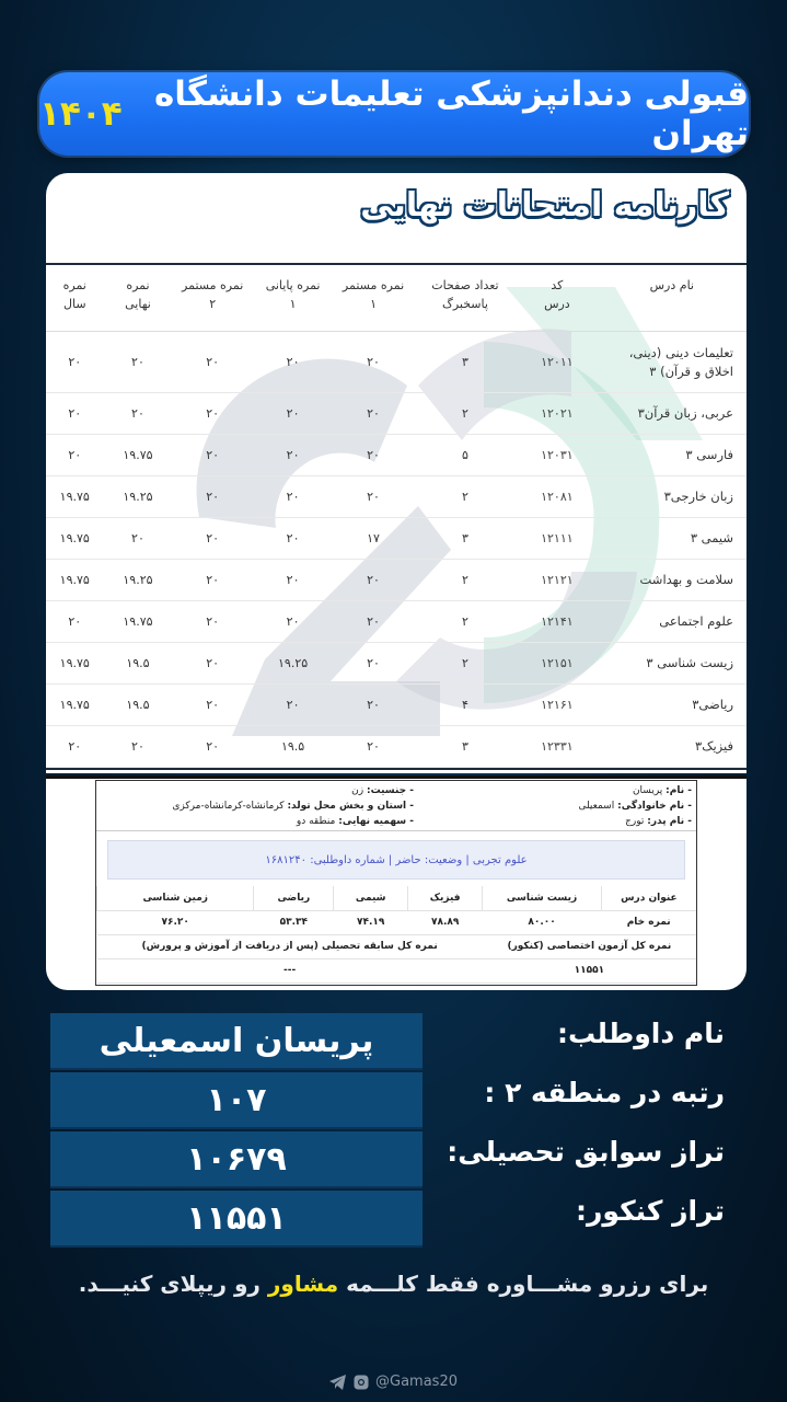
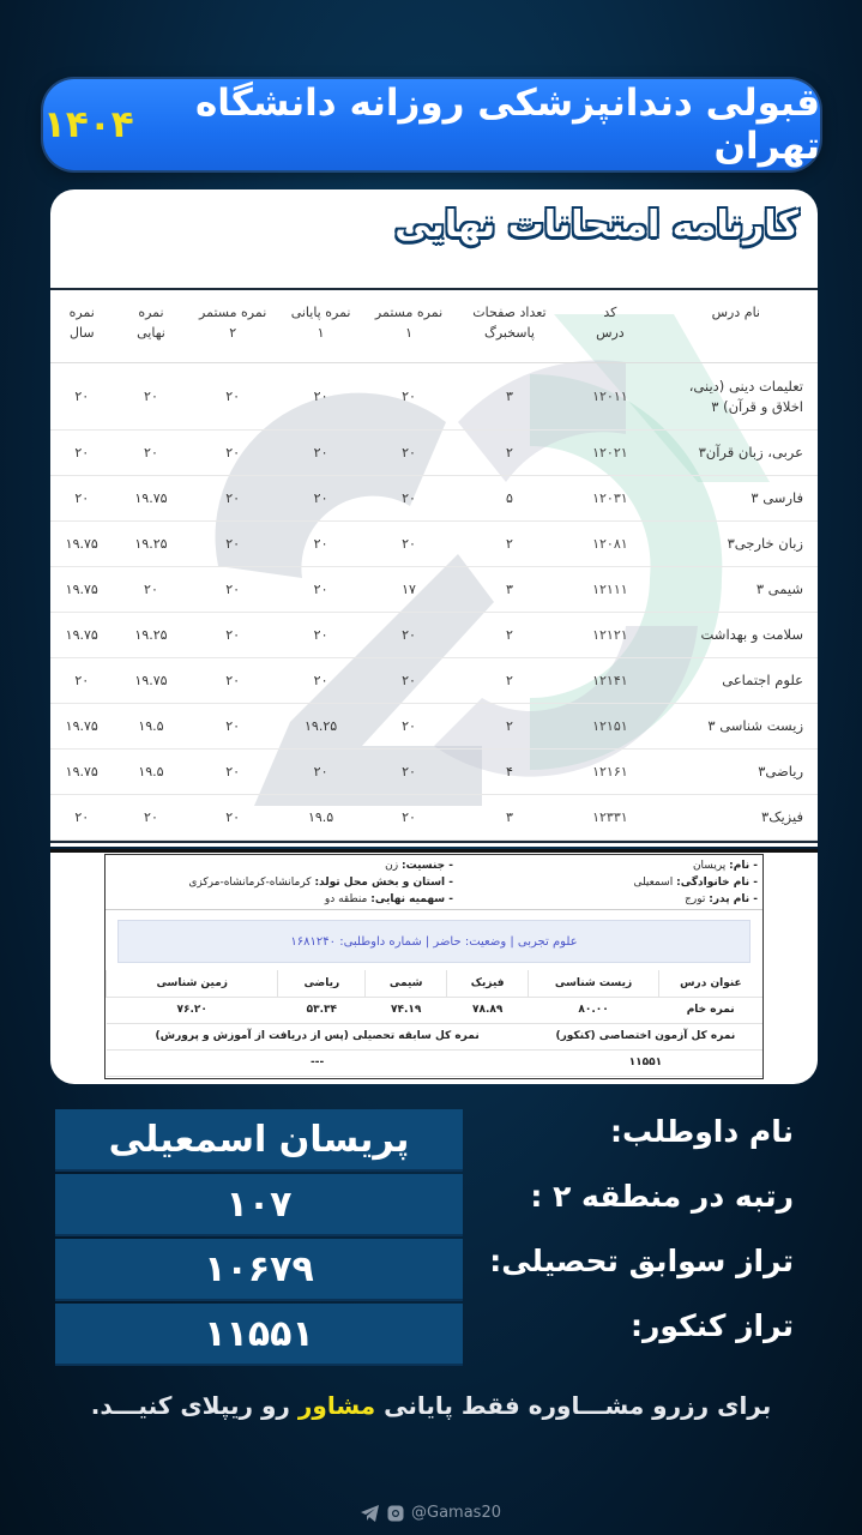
- قبولی دندانپزشکی تعلیمات دانشگاه تهران
+ قبولی دندانپزشکی روزانه دانشگاه تهران
  ۱۴۰۴
  کارنامه امتحانات نهایی
  نام درس	کددرس	تعداد صفحاتپاسخبرگ	نمره مستمر۱	نمره پایانی۱	نمره مستمر۲	نمرهنهایی	نمرهسال
  تعلیمات دینی (دینی، اخلاق و قرآن) ۳	۱۲۰۱۱	۳	۲۰	۲۰	۲۰	۲۰	۲۰
  عربی، زبان قرآن۳	۱۲۰۲۱	۲	۲۰	۲۰	۲۰	۲۰	۲۰
  فارسی ۳	۱۲۰۳۱	۵	۲۰	۲۰	۲۰	۱۹.۷۵	۲۰
  زبان خارجی۳	۱۲۰۸۱	۲	۲۰	۲۰	۲۰	۱۹.۲۵	۱۹.۷۵
  شیمی ۳	۱۲۱۱۱	۳	۱۷	۲۰	۲۰	۲۰	۱۹.۷۵
  سلامت و بهداشت	۱۲۱۲۱	۲	۲۰	۲۰	۲۰	۱۹.۲۵	۱۹.۷۵
  علوم اجتماعی	۱۲۱۴۱	۲	۲۰	۲۰	۲۰	۱۹.۷۵	۲۰
  زیست شناسی ۳	۱۲۱۵۱	۲	۲۰	۱۹.۲۵	۲۰	۱۹.۵	۱۹.۷۵
  ریاضی۳	۱۲۱۶۱	۴	۲۰	۲۰	۲۰	۱۹.۵	۱۹.۷۵
  فیزیک۳	۱۲۳۳۱	۳	۲۰	۱۹.۵	۲۰	۲۰	۲۰
  - نام: پریسان
  - نام خانوادگی: اسمعیلی
  - نام پدر: تورج
  - جنسیت: زن
  - استان و بخش محل تولد: کرمانشاه-کرمانشاه-مرکزی
  - سهمیه نهایی: منطقه دو
  علوم تجربی | وضعیت: حاضر | شماره داوطلبی: ۱۶۸۱۲۴۰
  عنوان درس	زیست شناسی	فیزیک	شیمی	ریاضی	زمین شناسی
  نمره خام	۸۰.۰۰	۷۸.۸۹	۷۴.۱۹	۵۳.۳۴	۷۶.۲۰
  نمره کل آزمون اختصاصی (کنکور)	نمره کل سابقه تحصیلی (پس از دریافت از آموزش و پرورش)
  ۱۱۵۵۱	---
  نام داوطلب:
  پریسان اسمعیلی
  رتبه در منطقه ۲ :
  ۱۰۷
  تراز سوابق تحصیلی:
  ۱۰۶۷۹
  تراز کنکور:
  ۱۱۵۵۱
- برای رزرو مشـــاوره فقط کلـــمه مشاور رو ریپلای کنیـــد.
+ برای رزرو مشـــاوره فقط پایانی مشاور رو ریپلای کنیـــد.
  @Gamas20
